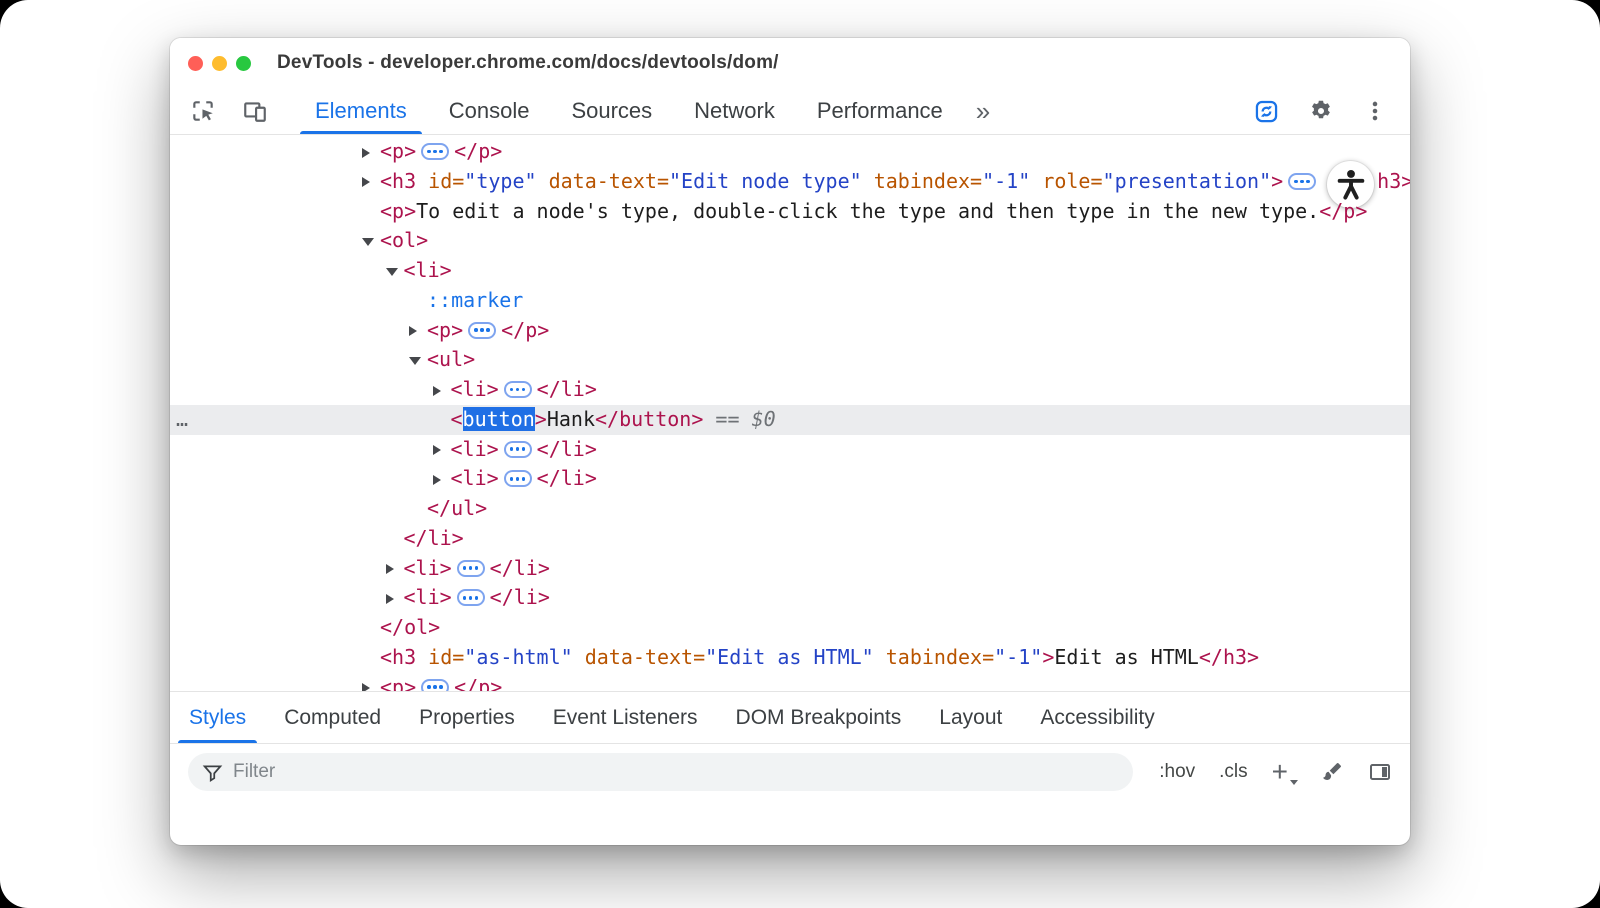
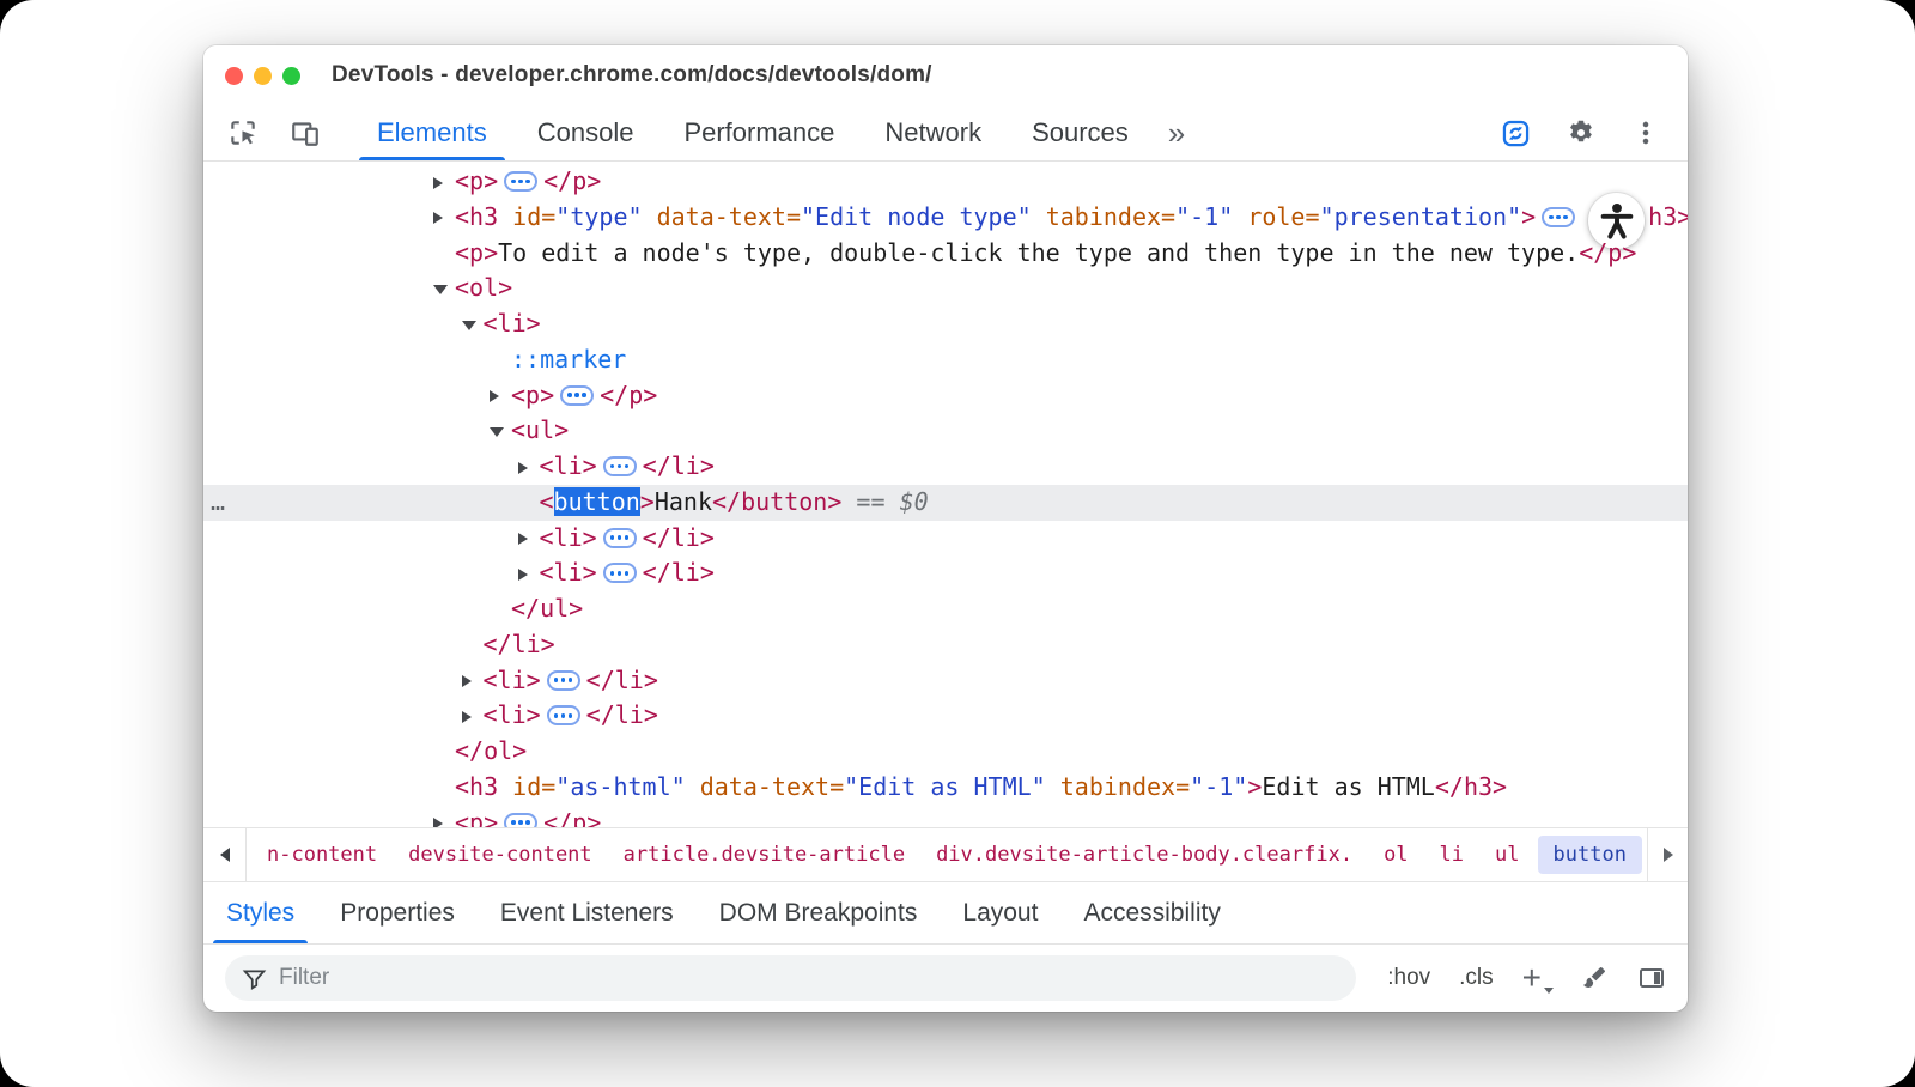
  DevTools - developer.chrome.com/docs/devtools/dom/
  Elements
  Console
- Sources
+ Performance
  Network
- Performance
+ Sources
  »
  <p> </p>
  <h3 id="type" data-text="Edit node type" tabindex="-1" role="presentation"> h3>
  <p>To edit a node's type, double-click the type and then type in the new type.</p>
  <ol>
  <li>
  ::marker
  <p> </p>
  <ul>
  <li> </li>
  …
  <button>Hank</button> == $0
  <li> </li>
  <li> </li>
  </ul>
  </li>
  <li> </li>
  <li> </li>
  </ol>
  <h3 id="as-html" data-text="Edit as HTML" tabindex="-1">Edit as HTML</h3>
  <p> </p>
+ n-content
+ devsite-content
+ article.devsite-article
+ div.devsite-article-body.clearfix.
+ ol
+ li
+ ul
+ button
  Styles
- Computed
  Properties
  Event Listeners
  DOM Breakpoints
  Layout
  Accessibility
  Filter
  :hov
  .cls
  +
